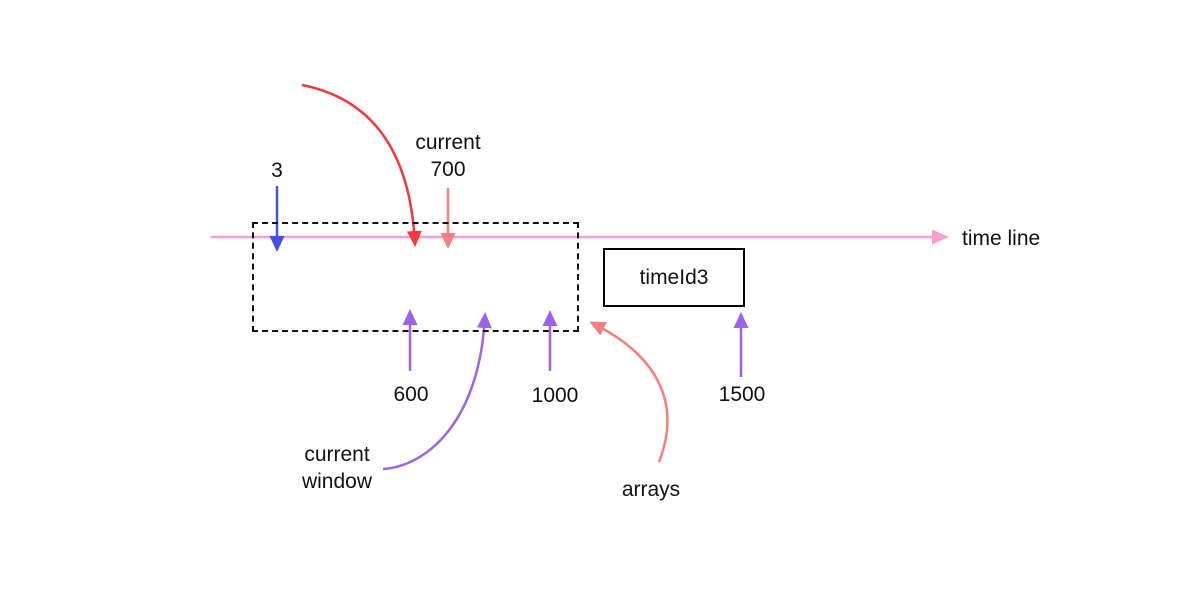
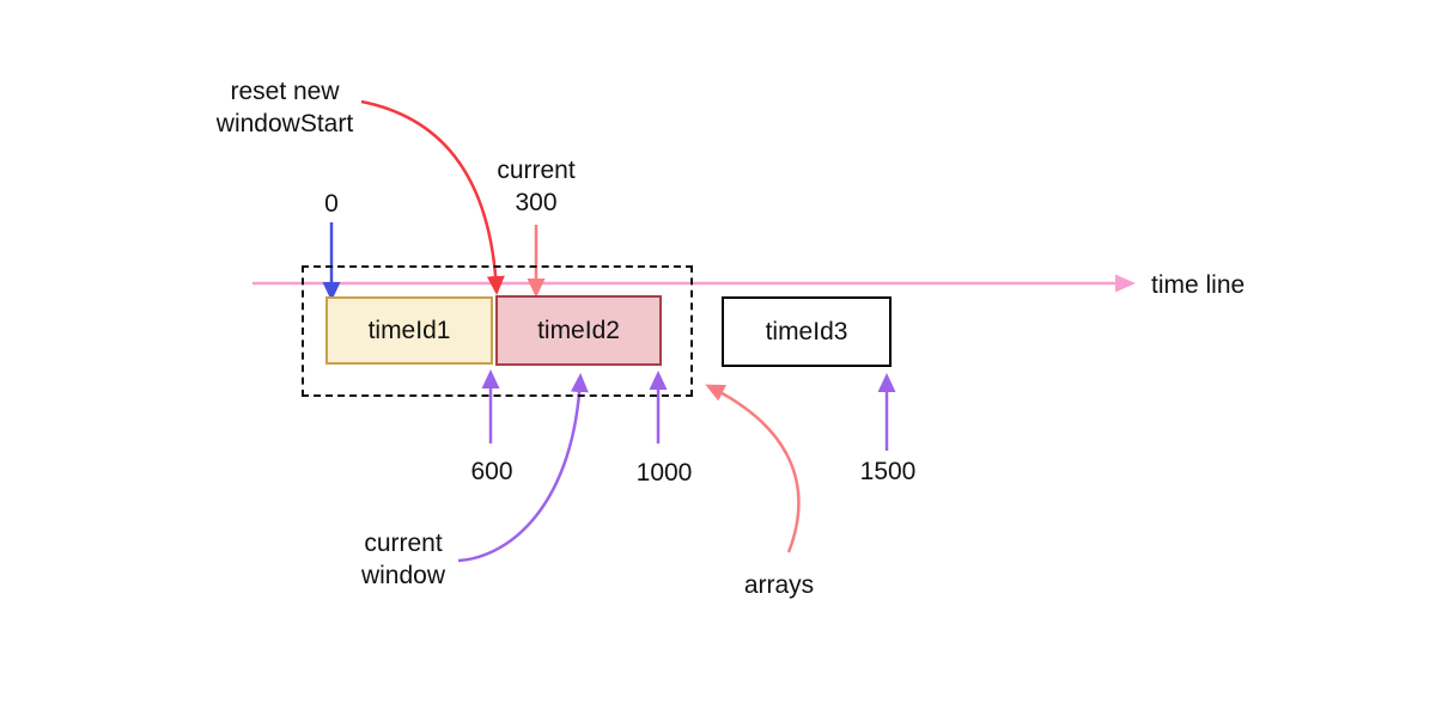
+ timeId1
+ timeId2
  timeId3
+ reset new
+ windowStart
  current
- 700
+ 300
- 3
+ 0
  time line
  600
  1000
  1500
  current
  window
  arrays
